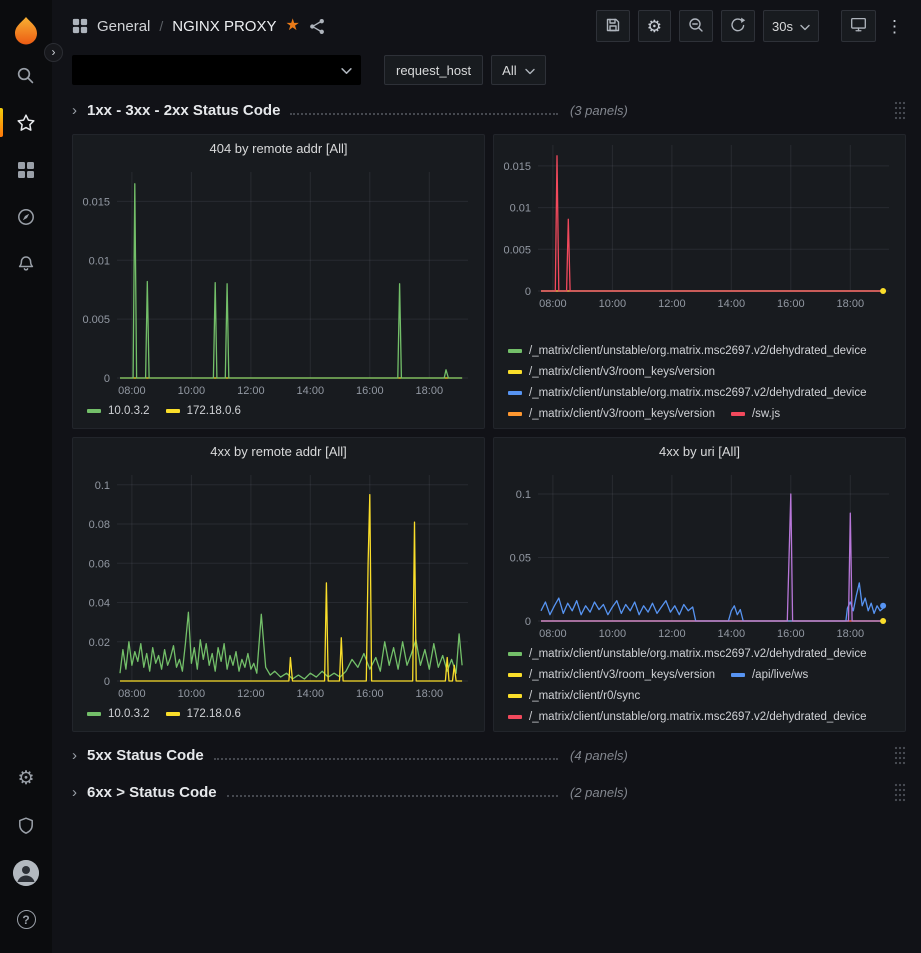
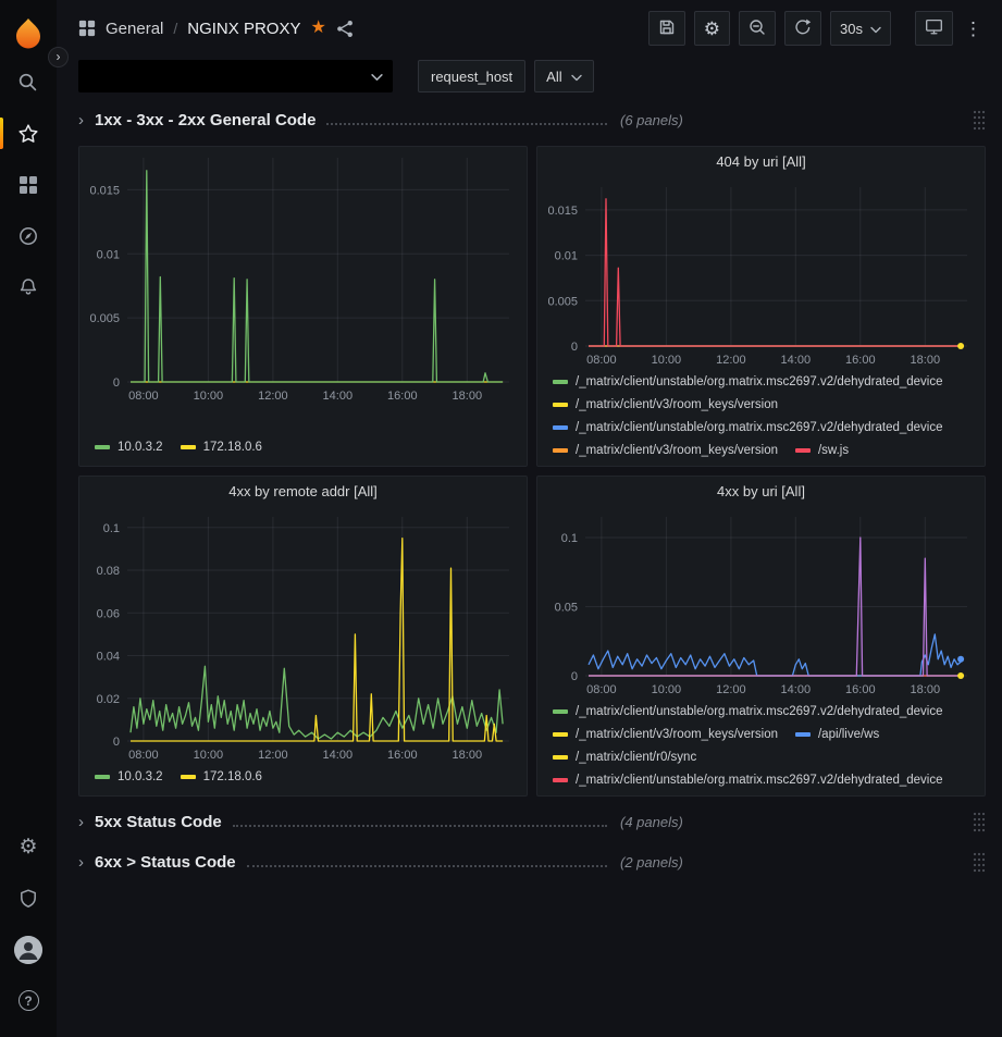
  ⚙
  ?
  ›
  General
  /
  NGINX PROXY
  ★
  ⚙
  30s
  ⋮
  request_host
  All
  ›
- 1xx - 3xx - 2xx Status Code
+ 1xx - 3xx - 2xx General Code
- (3 panels)
+ (6 panels)
- 404 by remote addr [All]
  0
  0.005
  0.01
  0.015
  08:00
  10:00
  12:00
  14:00
  16:00
  18:00
  10.0.3.2
  172.18.0.6
+ 404 by uri [All]
  0
  0.005
  0.01
  0.015
  08:00
  10:00
  12:00
  14:00
  16:00
  18:00
  /_matrix/client/unstable/org.matrix.msc2697.v2/dehydrated_device
  /_matrix/client/v3/room_keys/version
  /_matrix/client/unstable/org.matrix.msc2697.v2/dehydrated_device
  /_matrix/client/v3/room_keys/version
  /sw.js
  4xx by remote addr [All]
  0
  0.02
  0.04
  0.06
  0.08
  0.1
  08:00
  10:00
  12:00
  14:00
  16:00
  18:00
  10.0.3.2
  172.18.0.6
  4xx by uri [All]
  0
  0.05
  0.1
  08:00
  10:00
  12:00
  14:00
  16:00
  18:00
  /_matrix/client/unstable/org.matrix.msc2697.v2/dehydrated_device
  /_matrix/client/v3/room_keys/version
  /api/live/ws
  /_matrix/client/r0/sync
  /_matrix/client/unstable/org.matrix.msc2697.v2/dehydrated_device
  ›
  5xx Status Code
  (4 panels)
  ›
  6xx > Status Code
  (2 panels)
